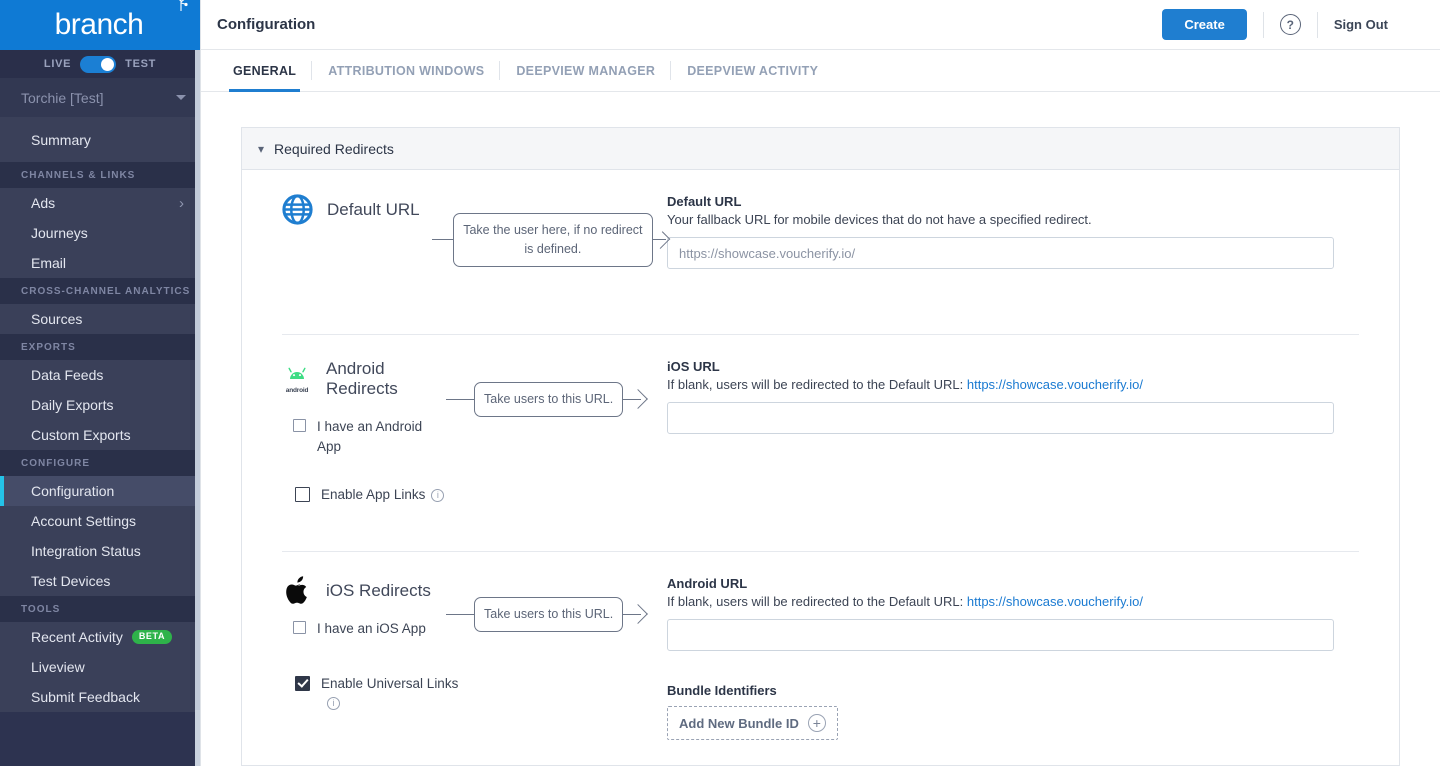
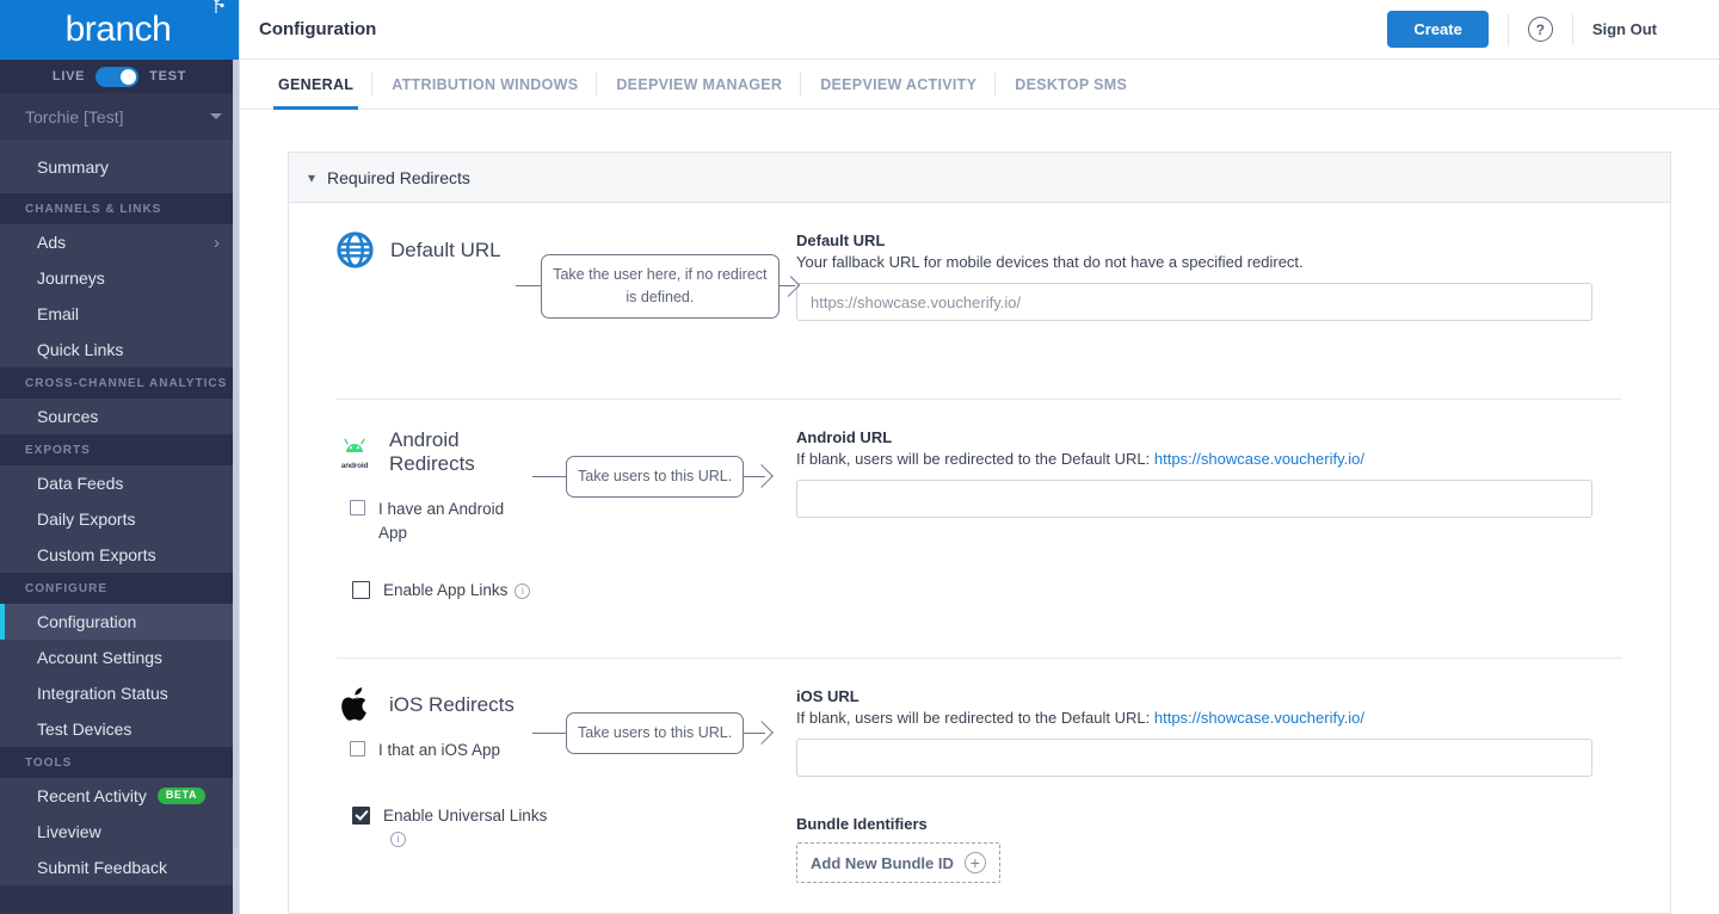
  branch
  LIVE
  TEST
  Torchie [Test]
  Summary
  CHANNELS & LINKS
  Ads
  ›
  Journeys
  Email
+ Quick Links
  CROSS-CHANNEL ANALYTICS
  Sources
  EXPORTS
  Data Feeds
  Daily Exports
  Custom Exports
  CONFIGURE
  Configuration
  Account Settings
  Integration Status
  Test Devices
  TOOLS
  Recent Activity
  BETA
  Liveview
  Submit Feedback
  Configuration
  Create
  ?
  Sign Out
  GENERAL
  ATTRIBUTION WINDOWS
  DEEPVIEW MANAGER
  DEEPVIEW ACTIVITY
+ DESKTOP SMS
  ▾
  Required Redirects
  Default URL
  Take the user here, if no redirect is defined.
  Default URL
  Your fallback URL for mobile devices that do not have a specified redirect.
  https://showcase.voucherify.io/
  Android Redirects
  I have an Android App
  Enable App Links i
  Take users to this URL.
- iOS URL
+ Android URL
  If blank, users will be redirected to the Default URL: https://showcase.voucherify.io/
  iOS Redirects
- I have an iOS App
+ I that an iOS App
  Enable Universal Linksi
  Take users to this URL.
- Android URL
+ iOS URL
  If blank, users will be redirected to the Default URL: https://showcase.voucherify.io/
  Bundle Identifiers
  Add New Bundle ID
  +
